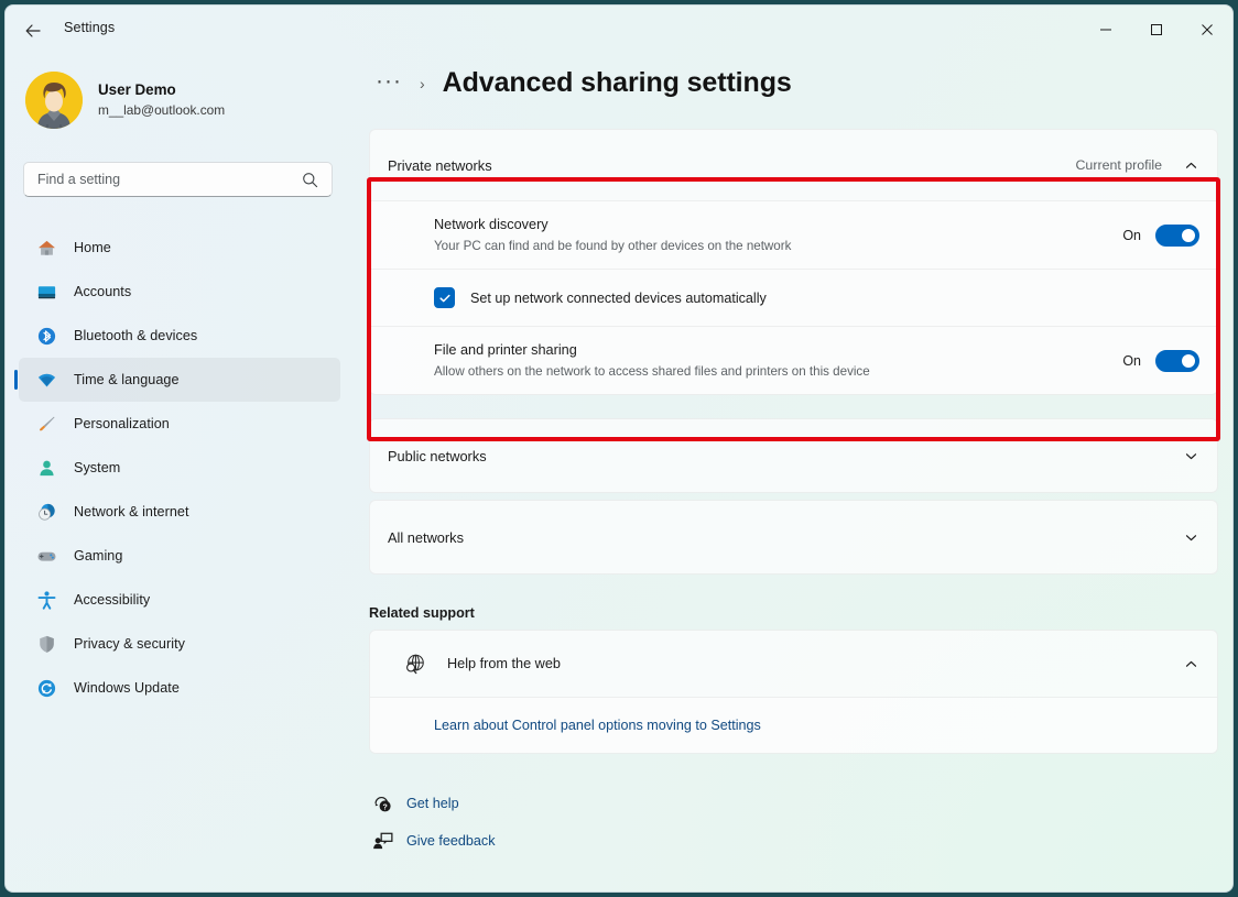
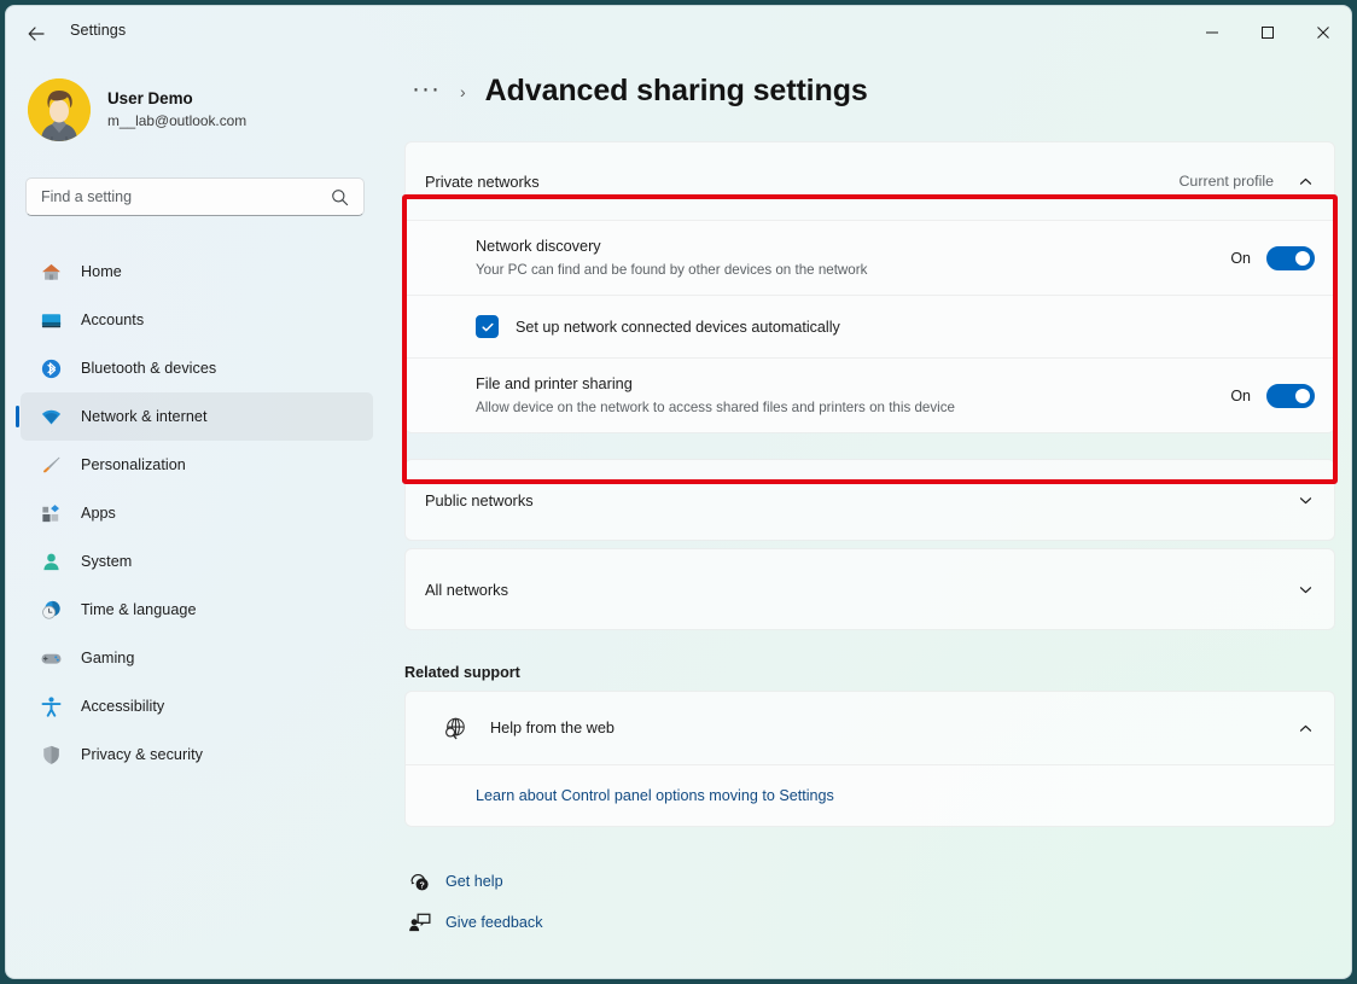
  Settings
  User Demo
  m__lab@outlook.com
  Find a setting
  Home
  Accounts
  Bluetooth & devices
- Time & language
+ Network & internet
  Personalization
+ Apps
  System
- Network & internet
+ Time & language
  Gaming
  Accessibility
  Privacy & security
- Windows Update
  ···
  ›
  Advanced sharing settings
  Private networks
  Current profile
  Network discovery
  Your PC can find and be found by other devices on the network
  On
  Set up network connected devices automatically
  File and printer sharing
- Allow others on the network to access shared files and printers on this device
+ Allow device on the network to access shared files and printers on this device
  On
  Public networks
  All networks
  Related support
  Help from the web
  Learn about Control panel options moving to Settings
  Get help
  Give feedback
